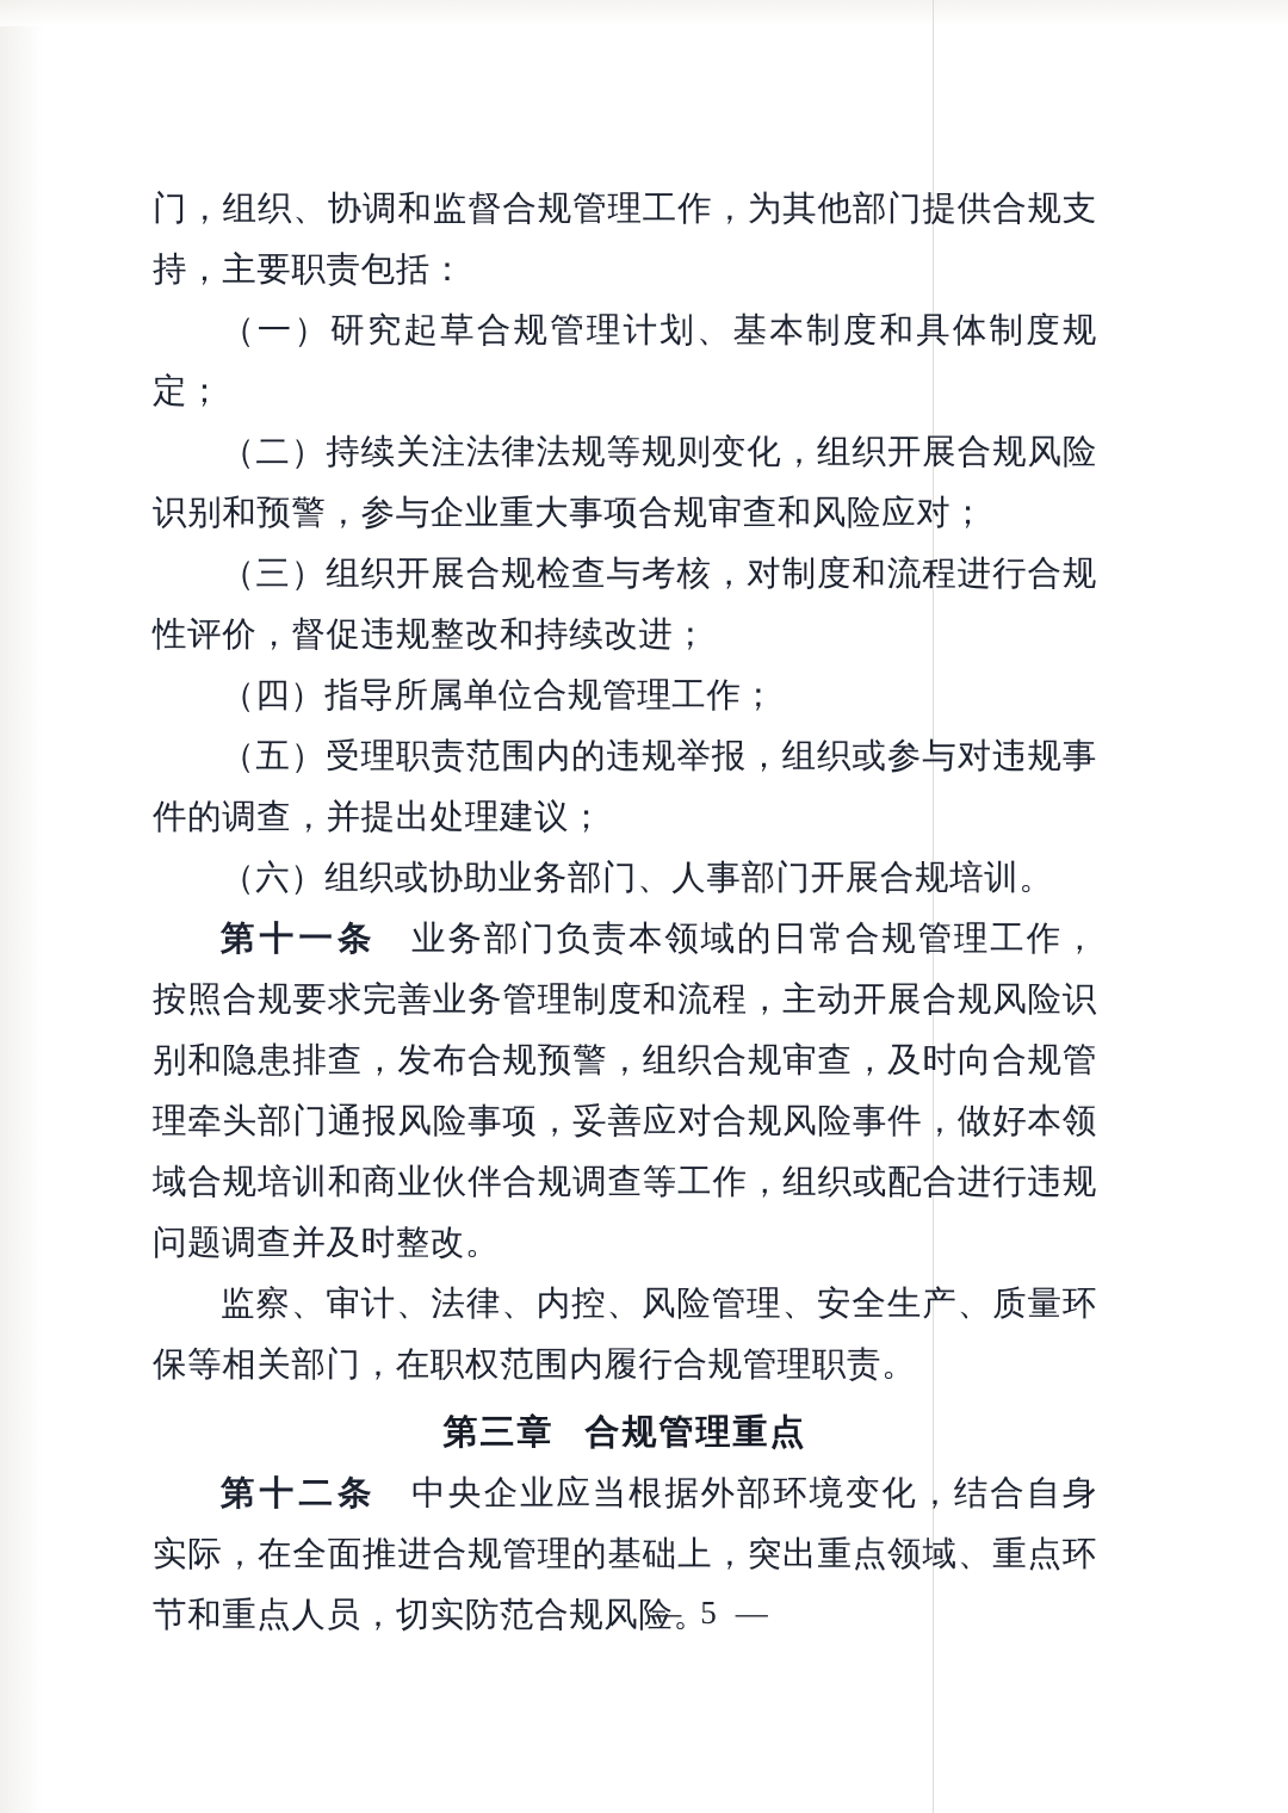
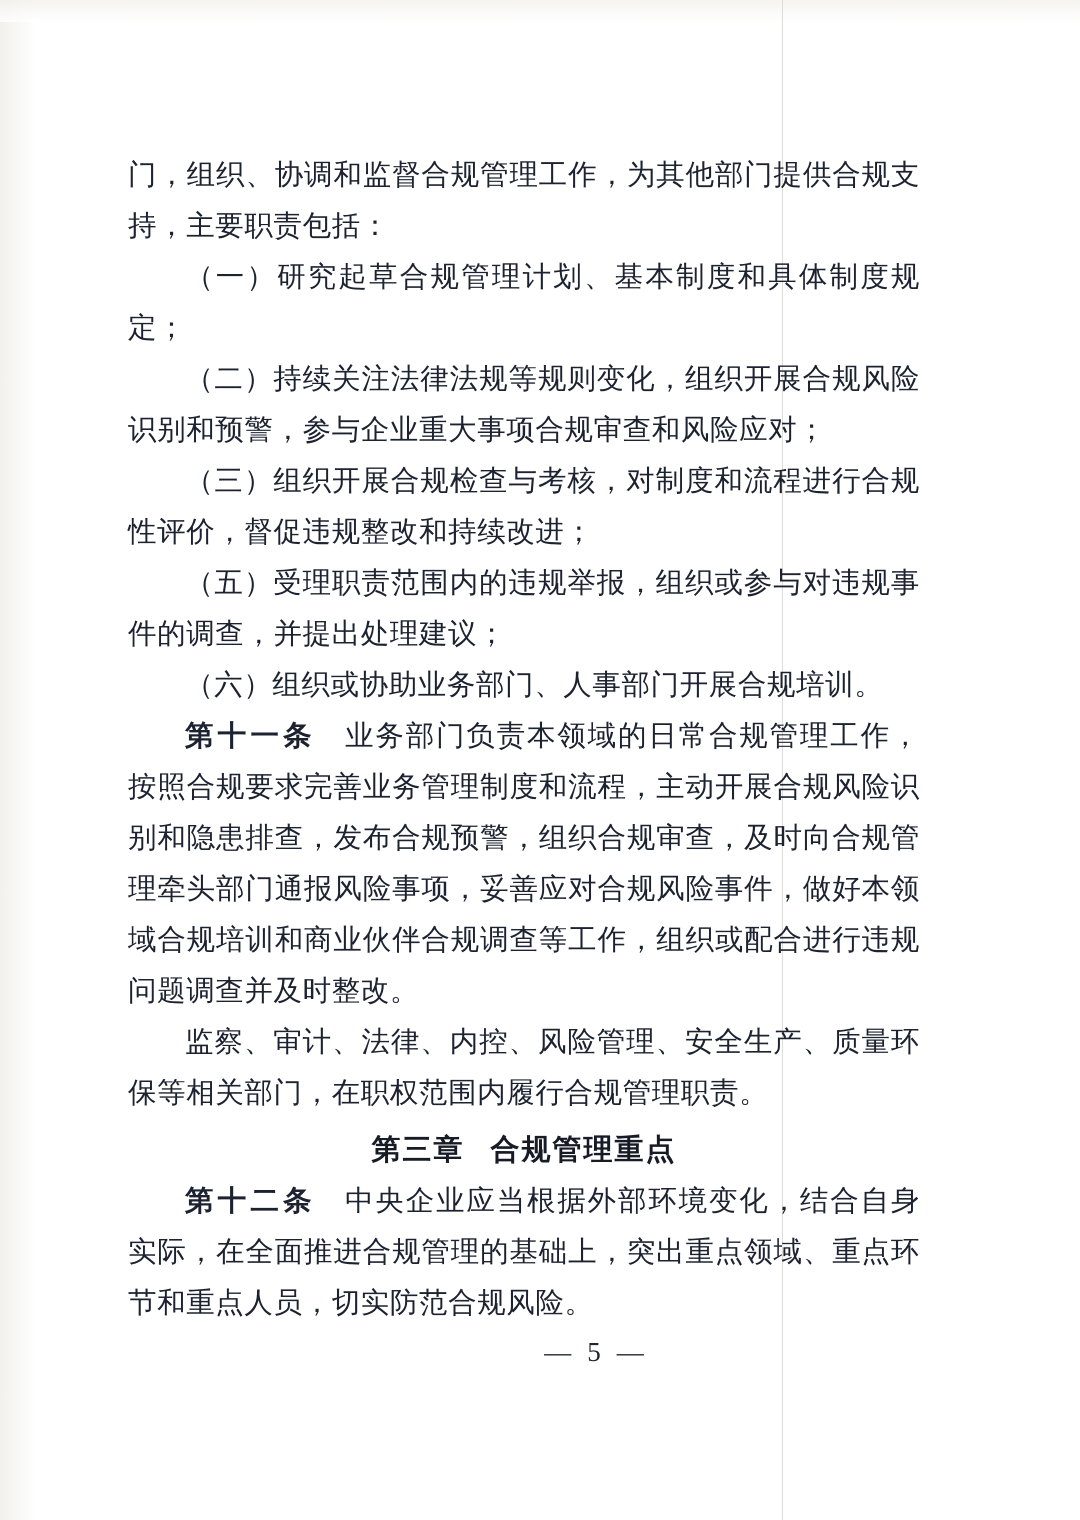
  门，组织、协调和监督合规管理工作，为其他部门提供合规支持，主要职责包括：
  （一）研究起草合规管理计划、基本制度和具体制度规定；
  （二）持续关注法律法规等规则变化，组织开展合规风险识别和预警，参与企业重大事项合规审查和风险应对；
  （三）组织开展合规检查与考核，对制度和流程进行合规性评价，督促违规整改和持续改进；
- （四）指导所属单位合规管理工作；
  （五）受理职责范围内的违规举报，组织或参与对违规事件的调查，并提出处理建议；
  （六）组织或协助业务部门、人事部门开展合规培训。
  第十一条 业务部门负责本领域的日常合规管理工作，按照合规要求完善业务管理制度和流程，主动开展合规风险识别和隐患排查，发布合规预警，组织合规审查，及时向合规管理牵头部门通报风险事项，妥善应对合规风险事件，做好本领域合规培训和商业伙伴合规调查等工作，组织或配合进行违规问题调查并及时整改。
  监察、审计、法律、内控、风险管理、安全生产、质量环保等相关部门，在职权范围内履行合规管理职责。
  第三章 合规管理重点
  第十二条 中央企业应当根据外部环境变化，结合自身实际，在全面推进合规管理的基础上，突出重点领域、重点环节和重点人员，切实防范合规风险。
  — 5 —
